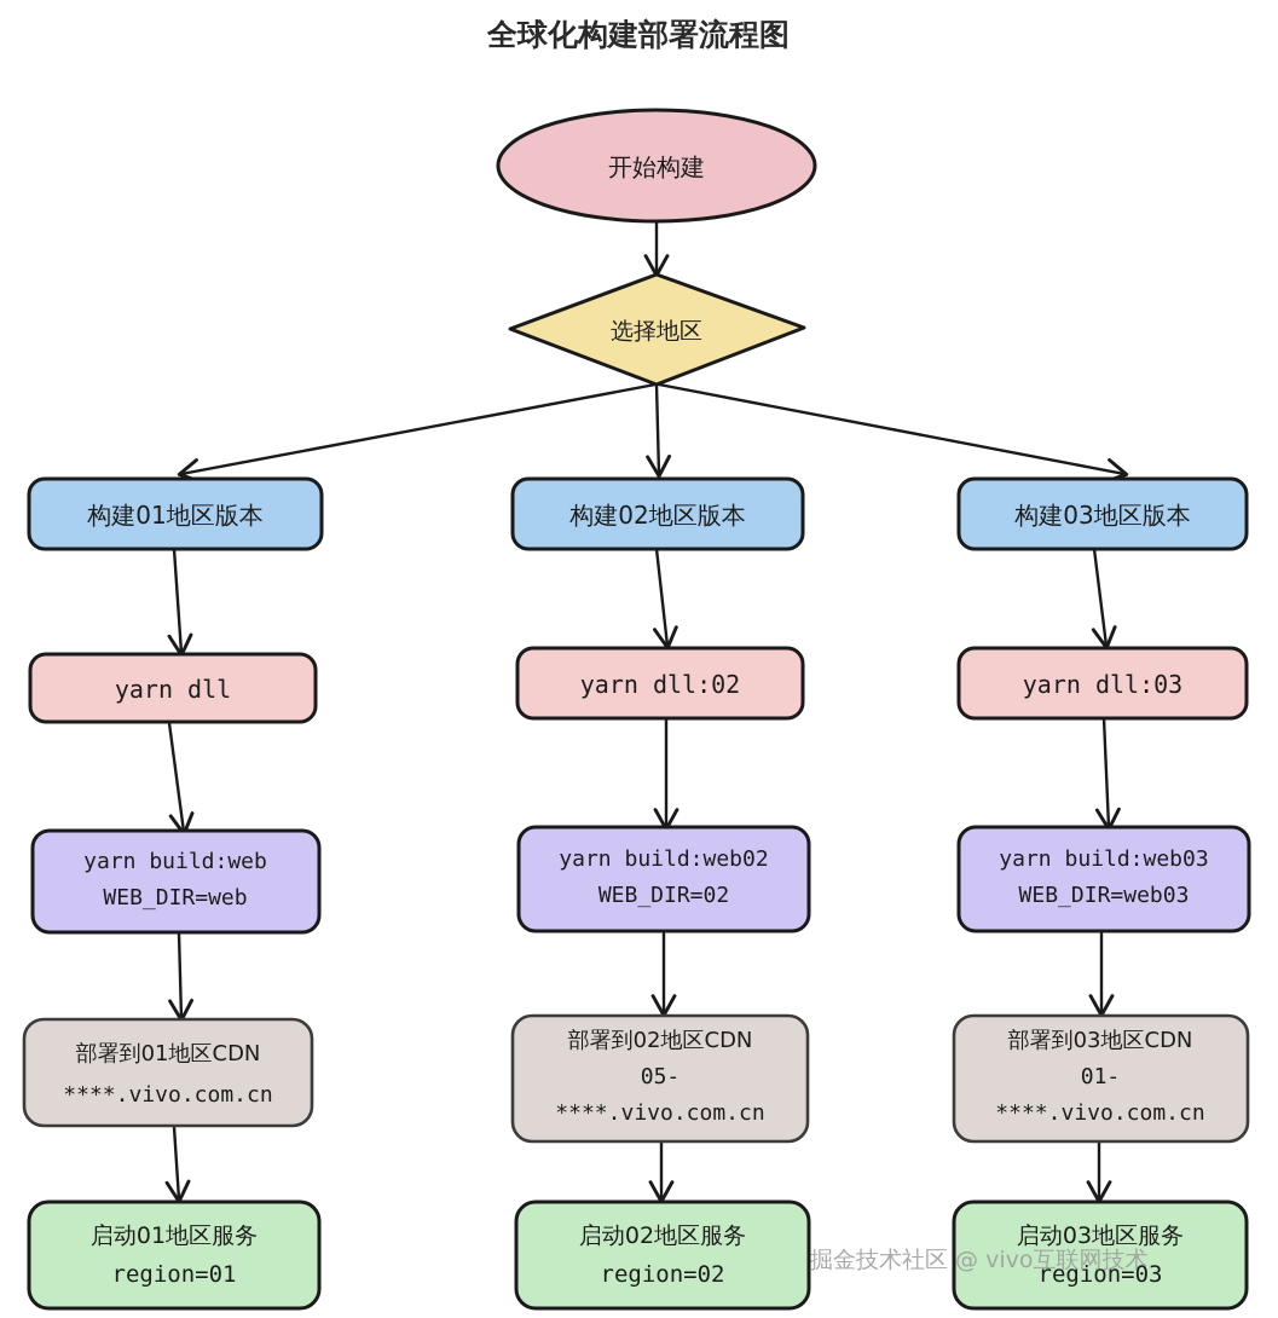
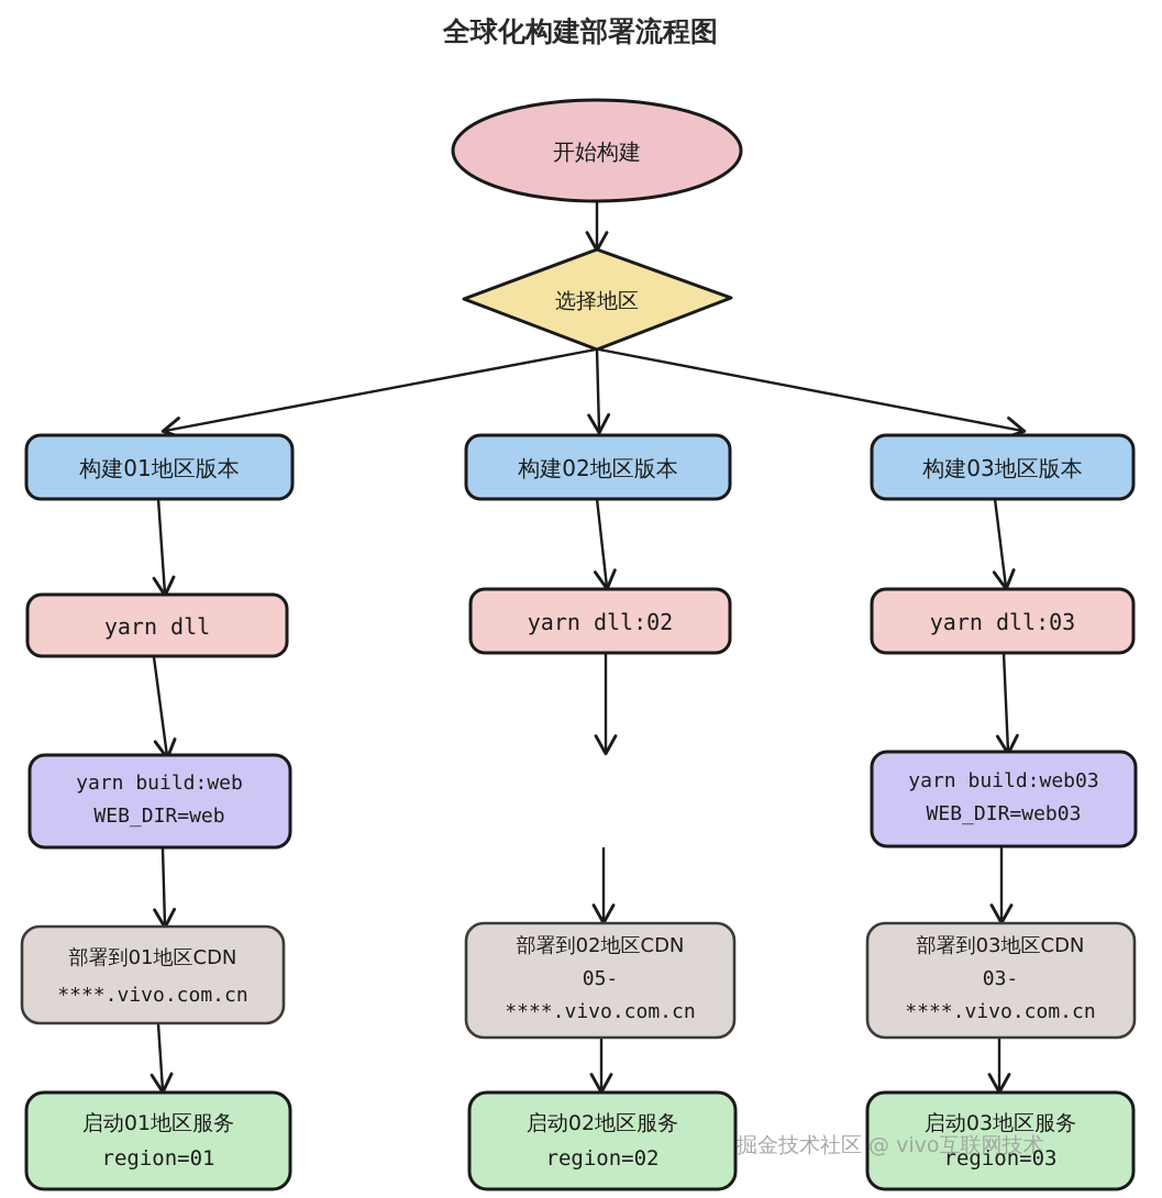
  全球化构建部署流程图
  开始构建
  选择地区
  构建01地区版本
  yarn dll
  yarn build:web
  WEB_DIR=web
  部署到01地区CDN
  ****.vivo.com.cn
  启动01地区服务
  region=01
  构建02地区版本
  yarn dll:02
- yarn build:web02
- WEB_DIR=02
  部署到02地区CDN
  05-
  ****.vivo.com.cn
  启动02地区服务
  region=02
  构建03地区版本
  yarn dll:03
  yarn build:web03
  WEB_DIR=web03
  部署到03地区CDN
- 01-
+ 03-
  ****.vivo.com.cn
  启动03地区服务
  region=03
  掘金技术社区 @ vivo互联网技术
